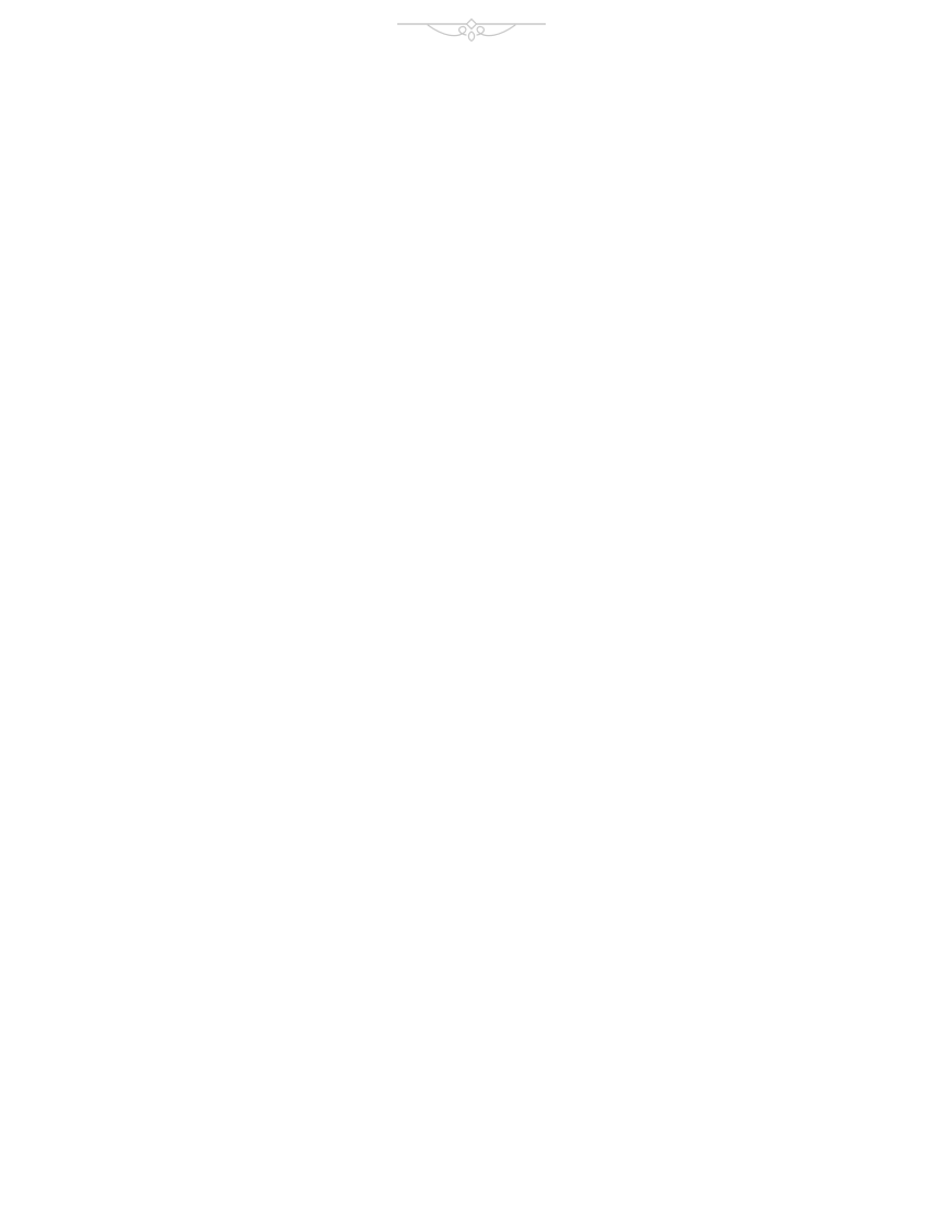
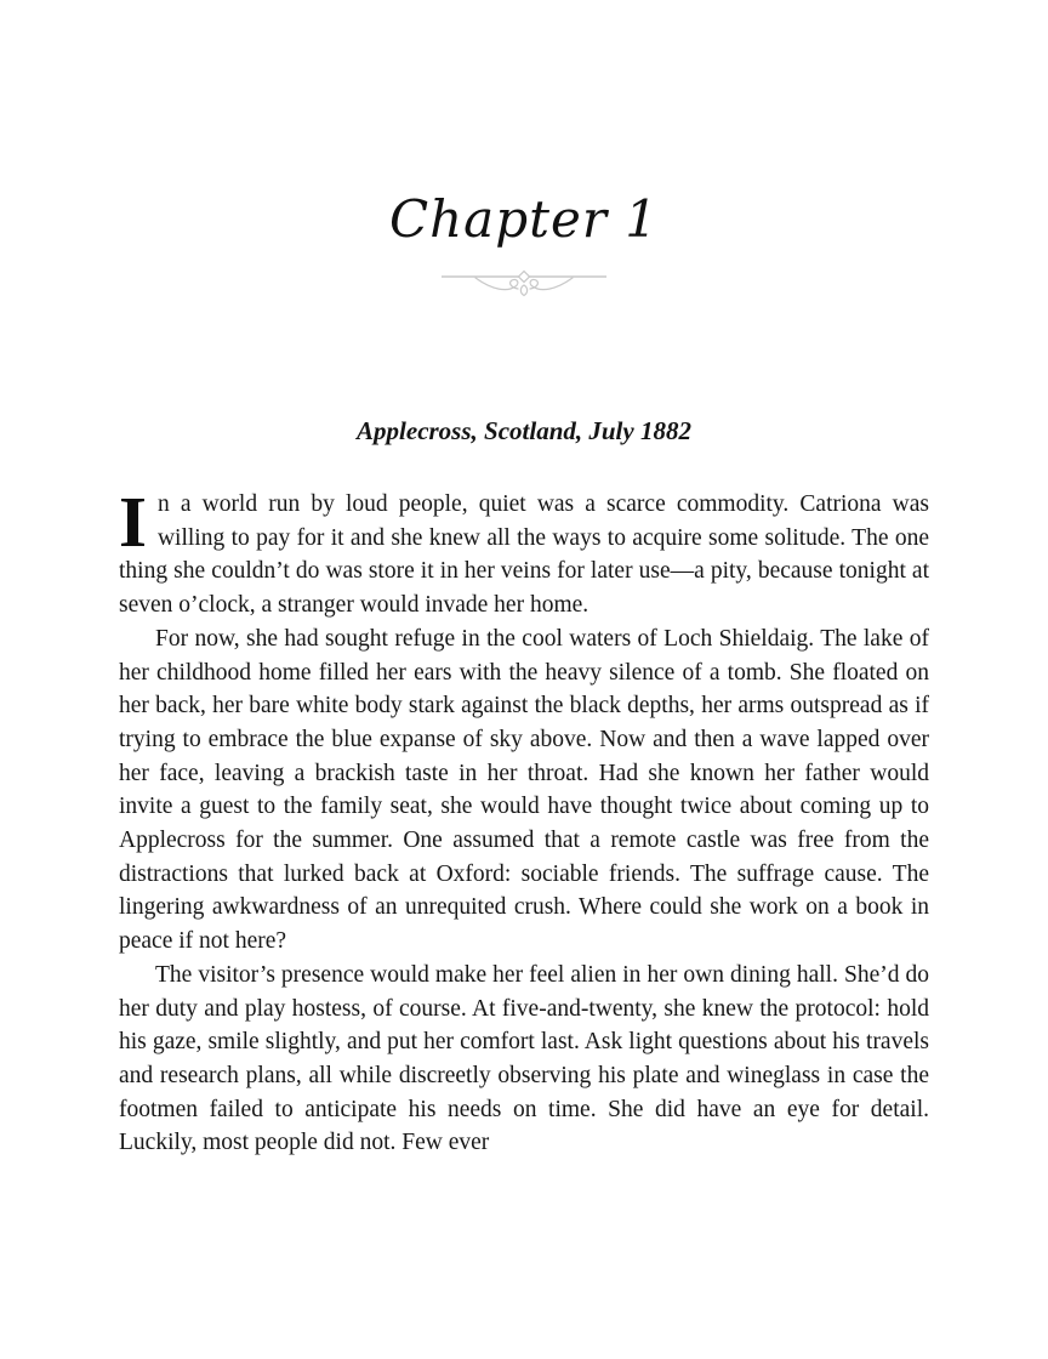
+ Chapter 1
+ Applecross, Scotland, July 1882
+ I
+ n a world run by loud people, quiet was a scarce commodity. Catriona was willing to pay for it and she knew all the ways to acquire some solitude. The one thing she couldn’t do was store it in her veins for later use—a pity, because tonight at seven o’clock, a stranger would invade her home.
+ For now, she had sought refuge in the cool waters of Loch Shieldaig. The lake of her childhood home filled her ears with the heavy silence of a tomb. She floated on her back, her bare white body stark against the black depths, her arms outspread as if trying to embrace the blue expanse of sky above. Now and then a wave lapped over her face, leaving a brackish taste in her throat. Had she known her father would invite a guest to the family seat, she would have thought twice about coming up to Applecross for the summer. One assumed that a remote castle was free from the distractions that lurked back at Oxford: sociable friends. The suffrage cause. The lingering awkwardness of an unrequited crush. Where could she work on a book in peace if not here?
+ The visitor’s presence would make her feel alien in her own dining hall. She’d do her duty and play hostess, of course. At five-and-twenty, she knew the protocol: hold his gaze, smile slightly, and put her comfort last. Ask light questions about his travels and research plans, all while discreetly observing his plate and wineglass in case the footmen failed to anticipate his needs on time. She did have an eye for detail. Luckily, most people did not. Few ever
